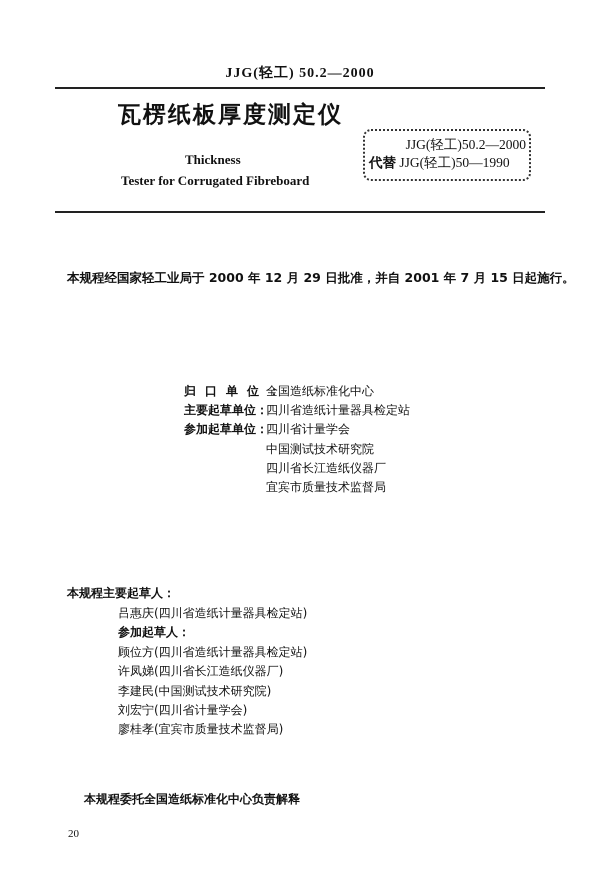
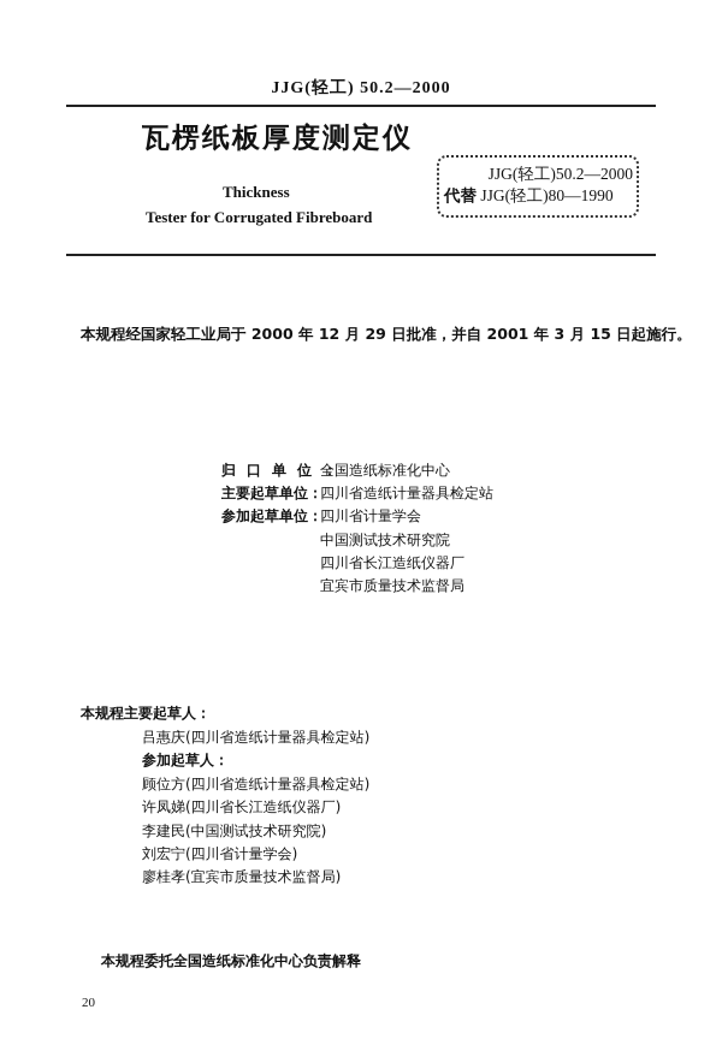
  JJG(轻工) 50.2—2000
  瓦楞纸板厚度测定仪
  Thickness
  Tester for Corrugated Fibreboard
  JJG(轻工)50.2—2000
- 代替 JJG(轻工)50—1990
+ 代替 JJG(轻工)80—1990
- 本规程经国家轻工业局于 2000 年 12 月 29 日批准，并自 2001 年 7 月 15 日起施行。
+ 本规程经国家轻工业局于 2000 年 12 月 29 日批准，并自 2001 年 3 月 15 日起施行。
  归口单位全国造纸标准化中心
  主要起草单位：四川省造纸计量器具检定站
  参加起草单位：四川省计量学会
  中国测试技术研究院
  四川省长江造纸仪器厂
  宜宾市质量技术监督局
  本规程主要起草人：
  吕惠庆(四川省造纸计量器具检定站)
  参加起草人：
  顾位方(四川省造纸计量器具检定站)
  许凤娣(四川省长江造纸仪器厂)
  李建民(中国测试技术研究院)
  刘宏宁(四川省计量学会)
  廖桂孝(宜宾市质量技术监督局)
  本规程委托全国造纸标准化中心负责解释
  20
